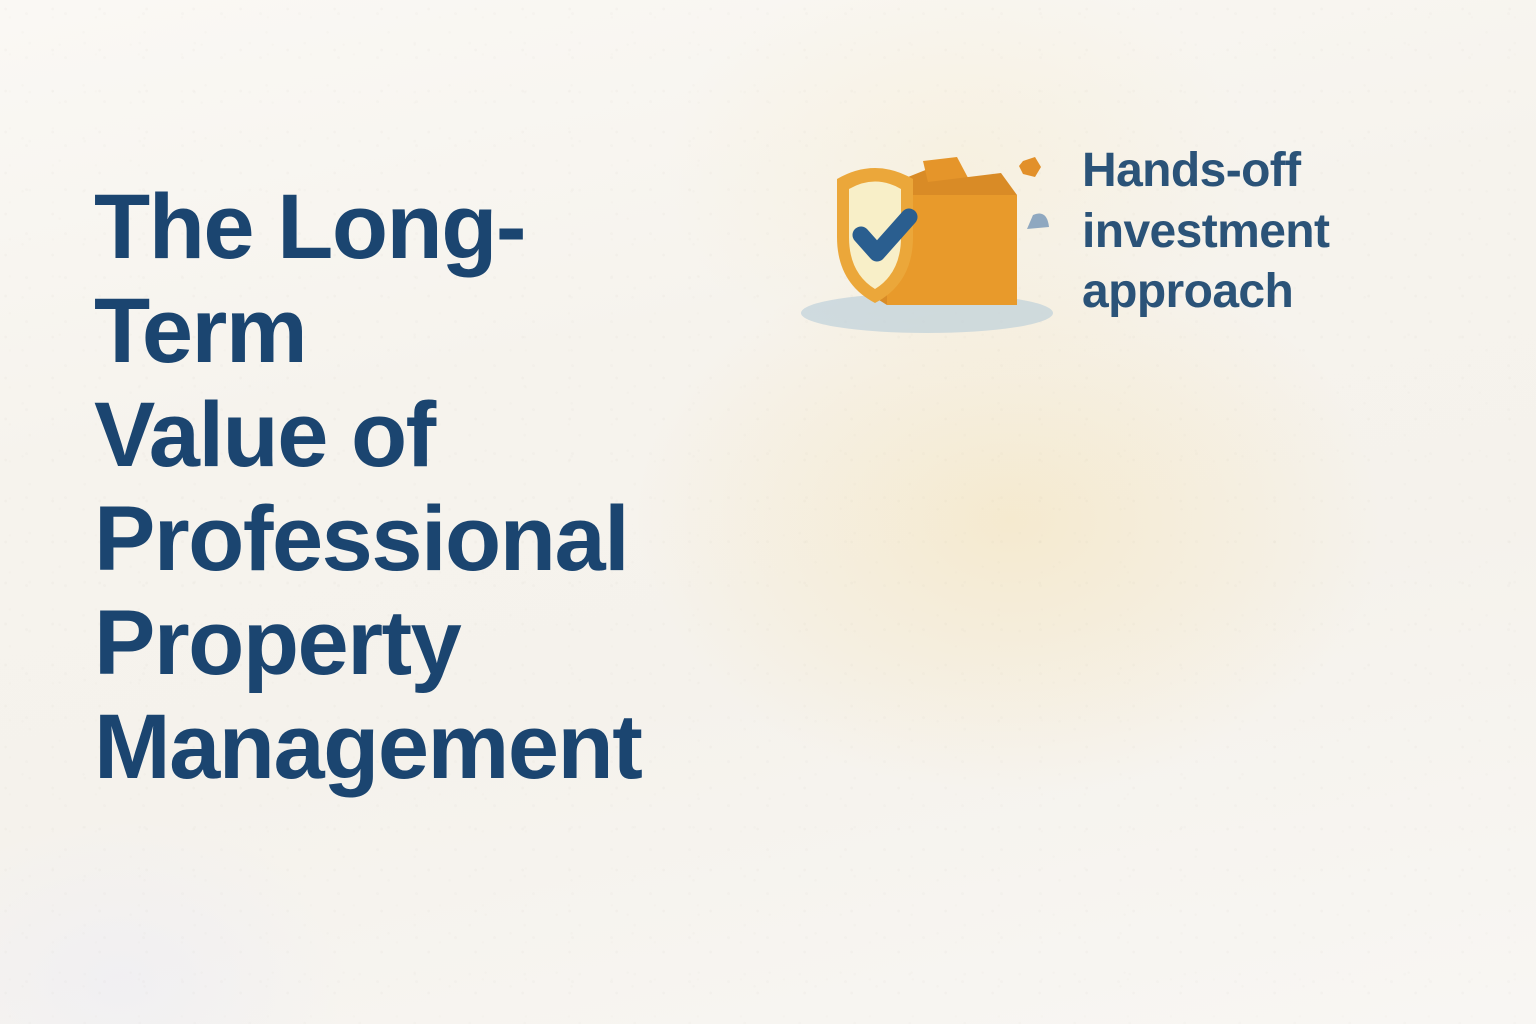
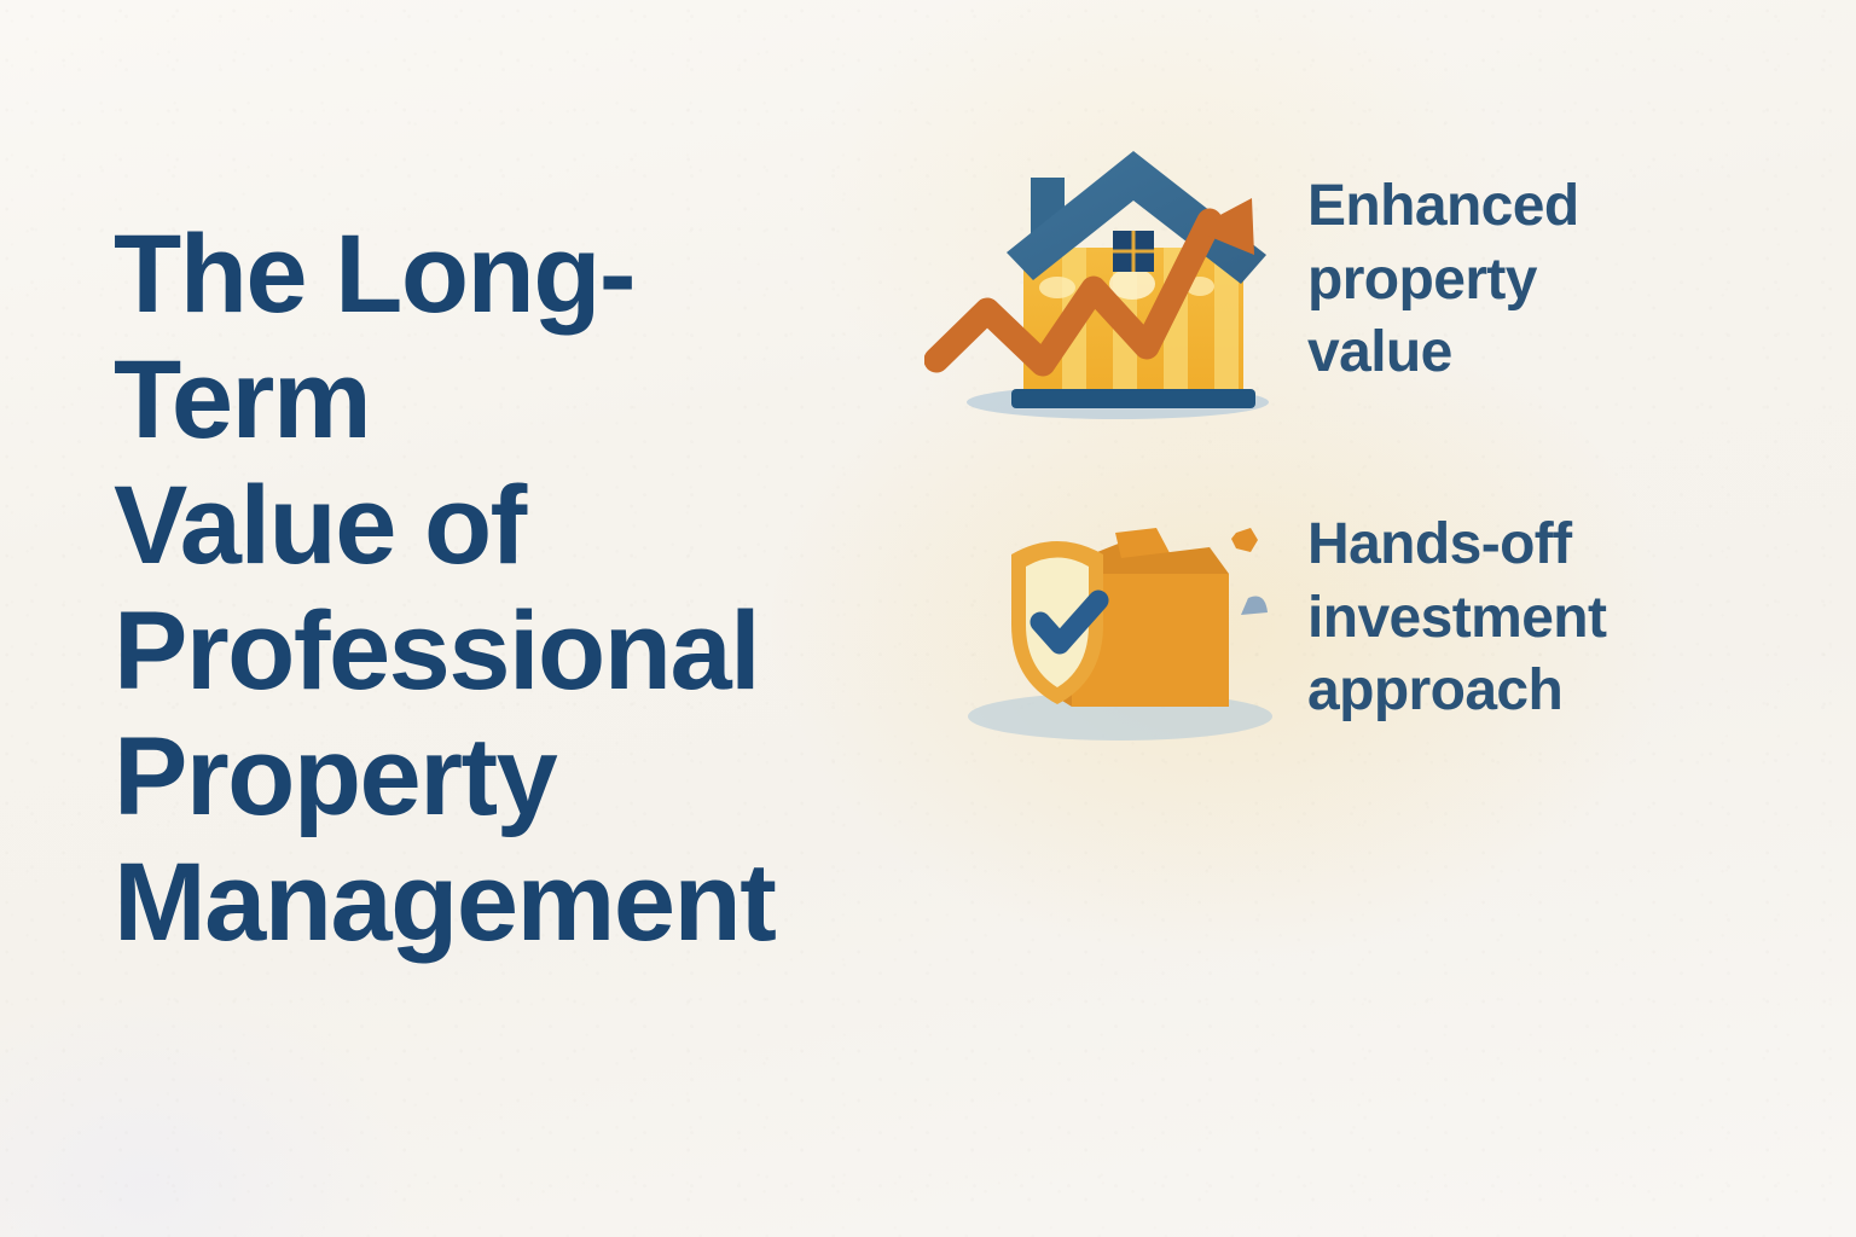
  The Long-Term
  Value of
  Professional
  Property
  Management
+ Enhanced
+ property
+ value
  Hands-off
  investment
  approach
